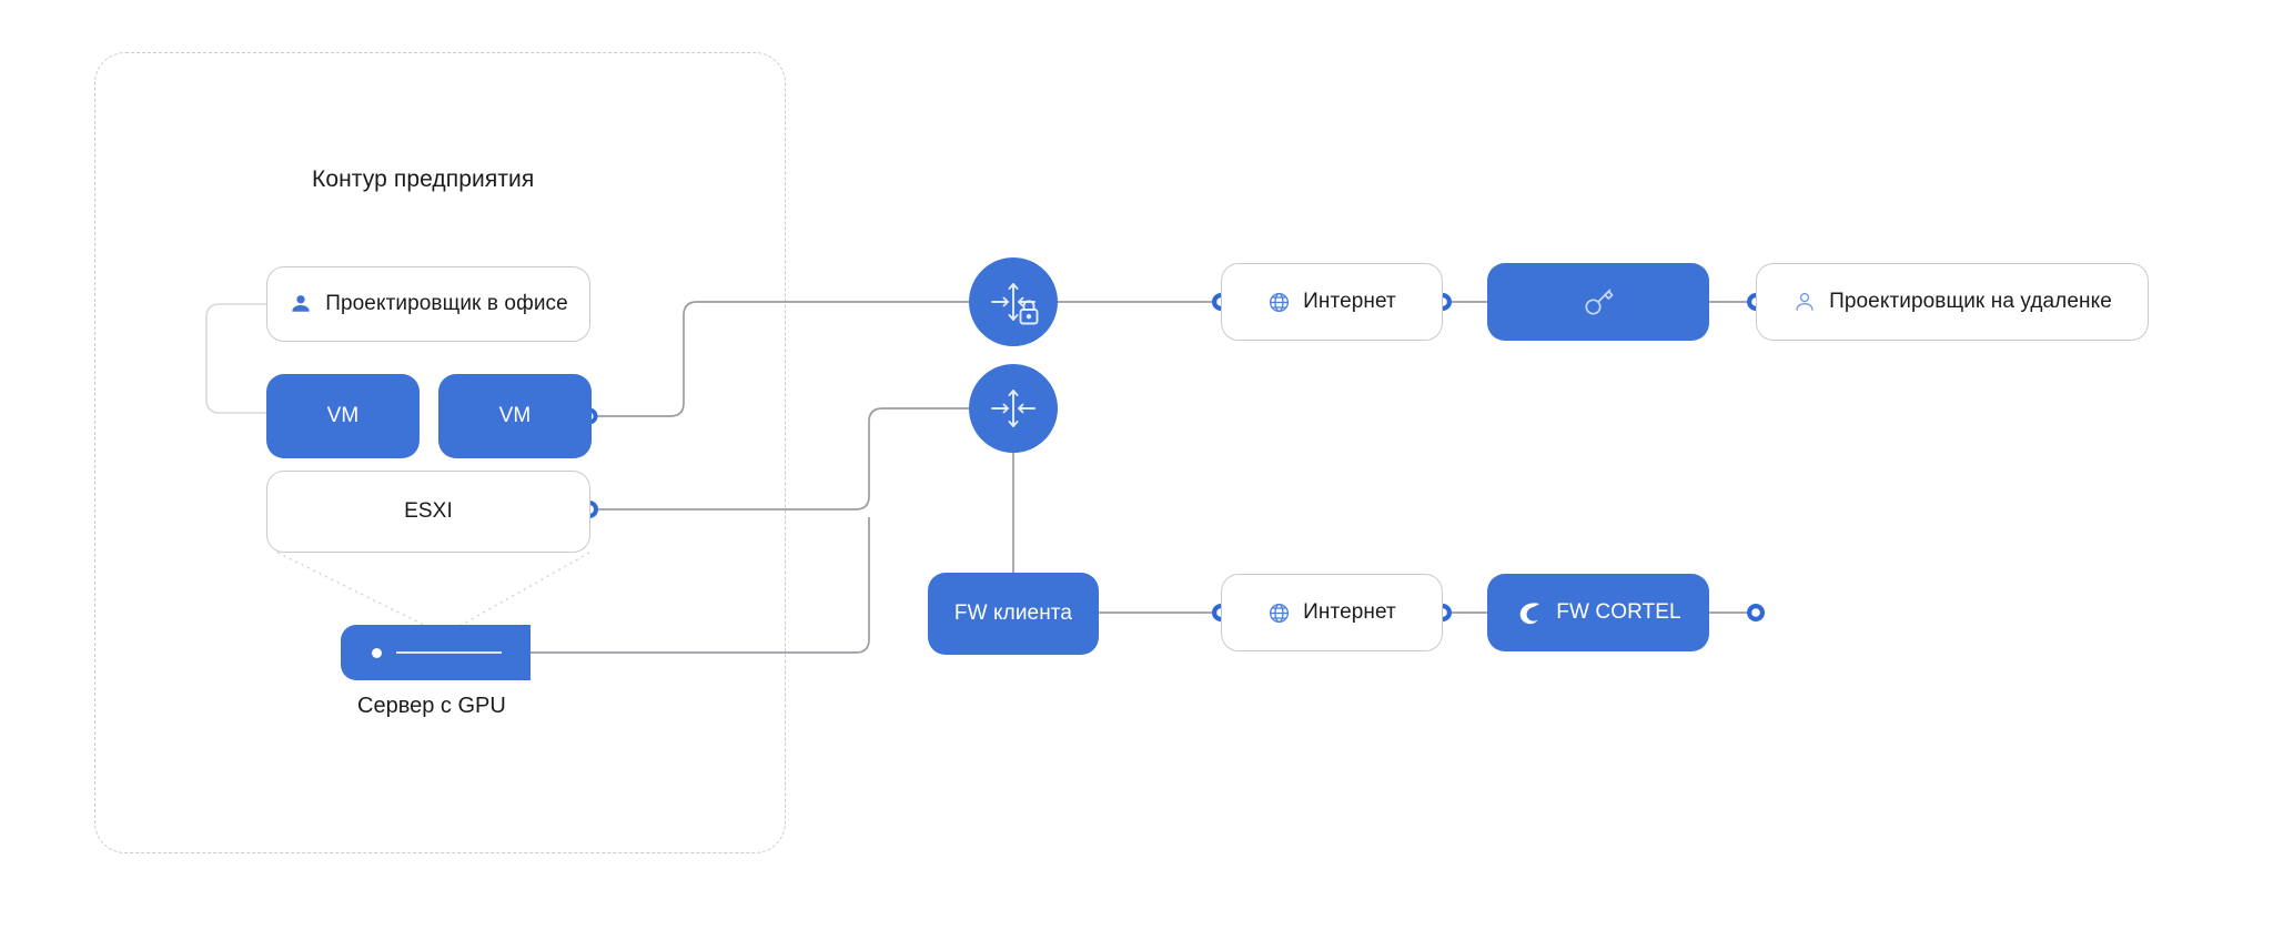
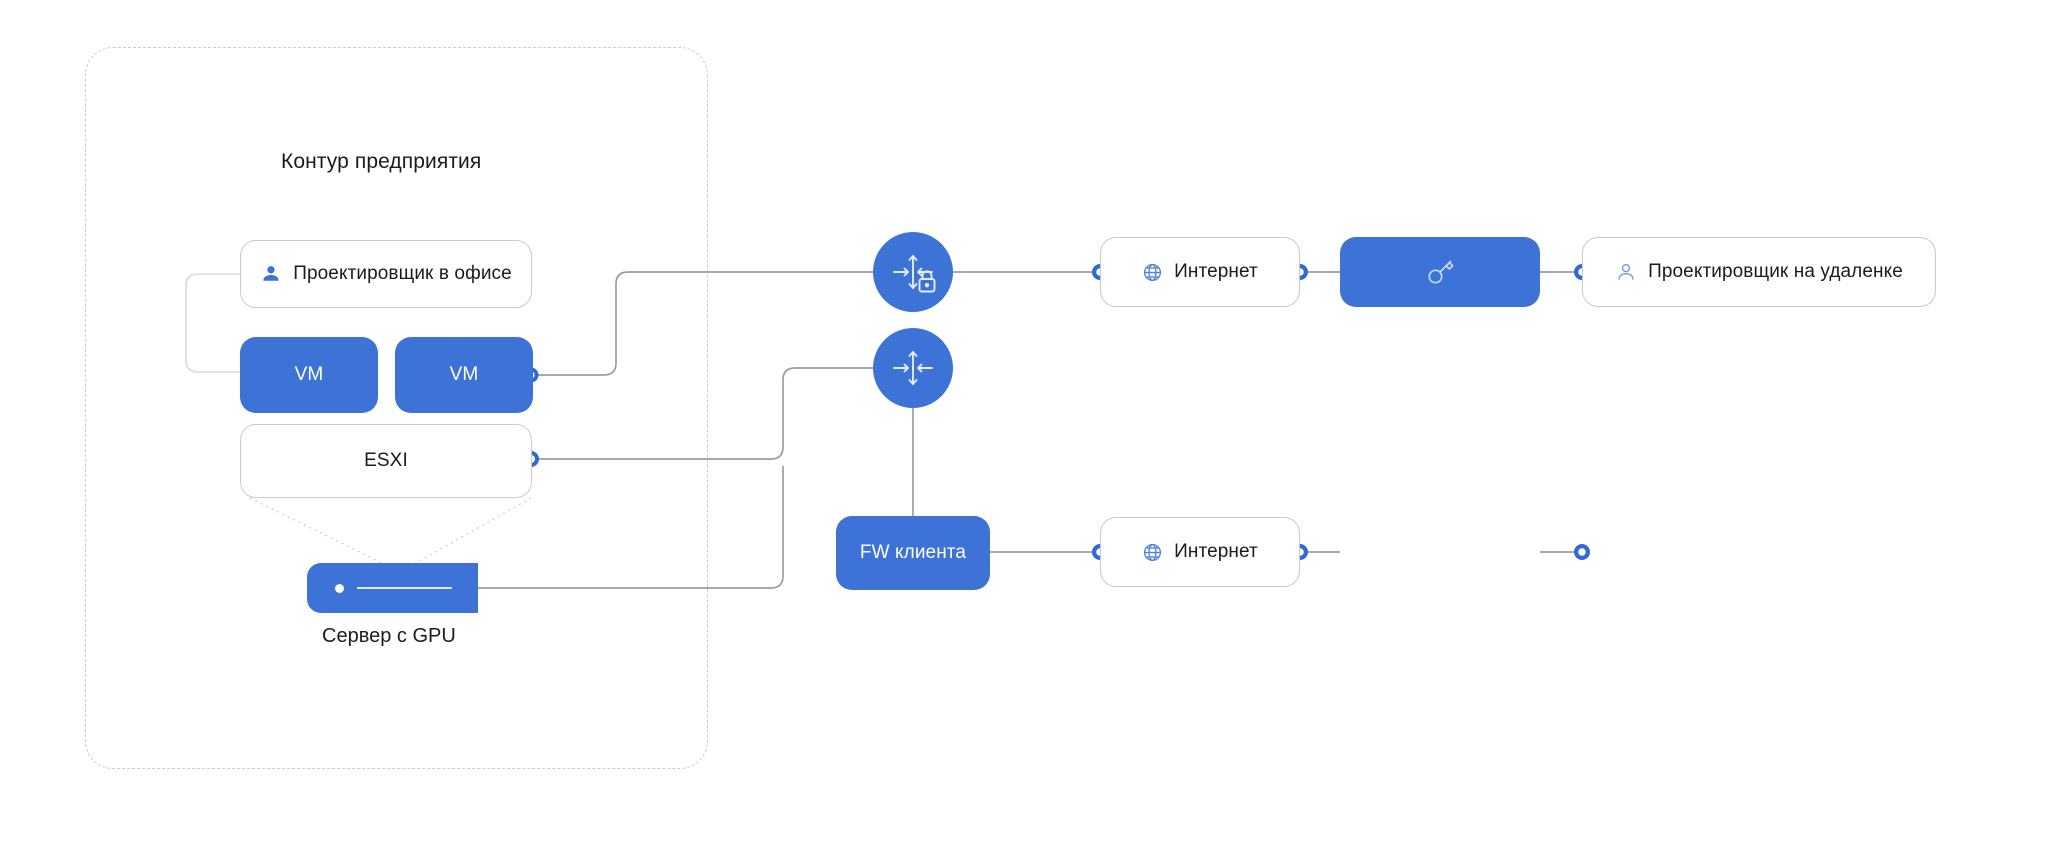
  Контур предприятия
  Проектировщик в офисе
  VM
  VM
  ESXI
  Сервер с GPU
  Интернет
  Проектировщик на удаленке
  FW клиента
  Интернет
- FW CORTEL
